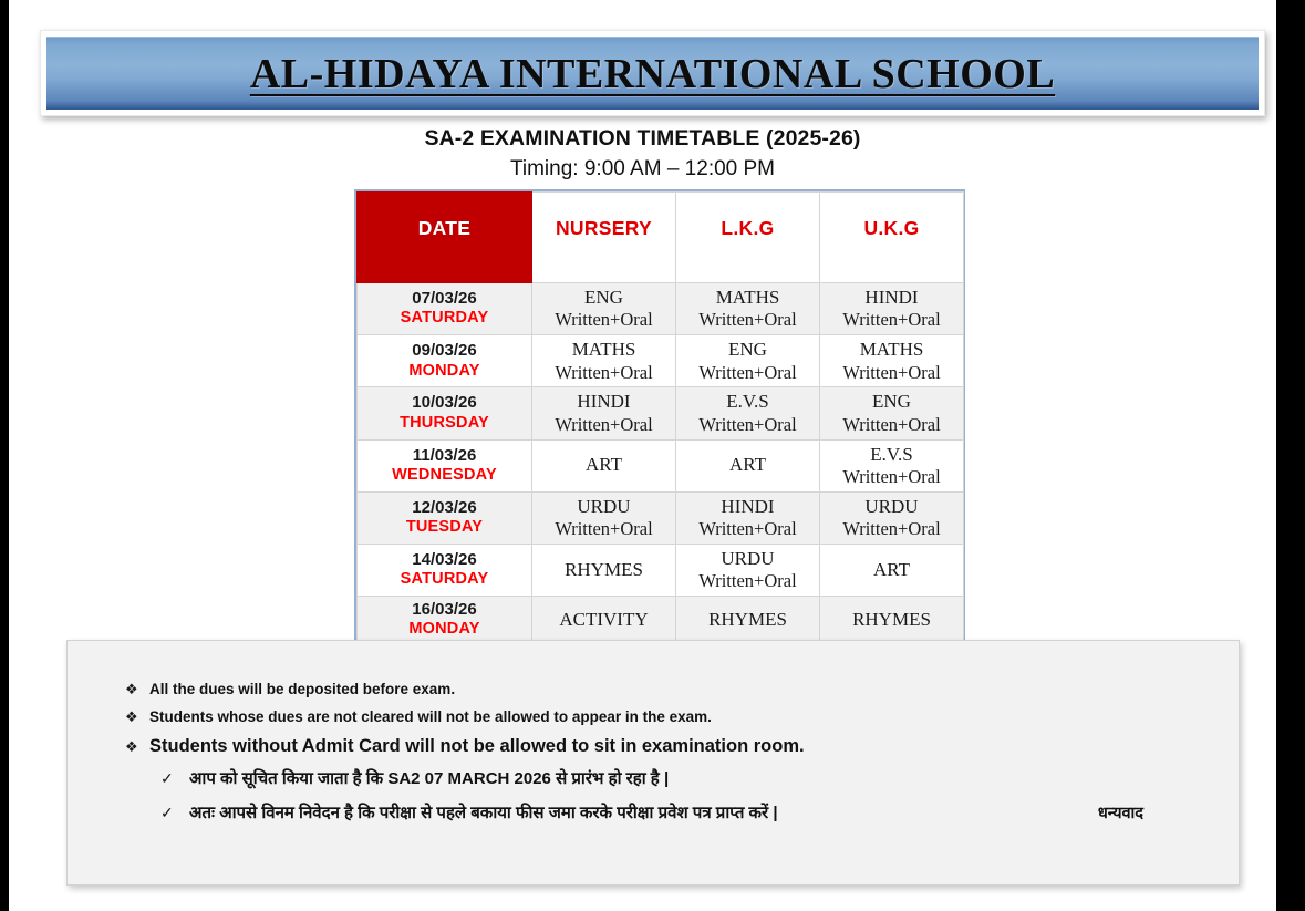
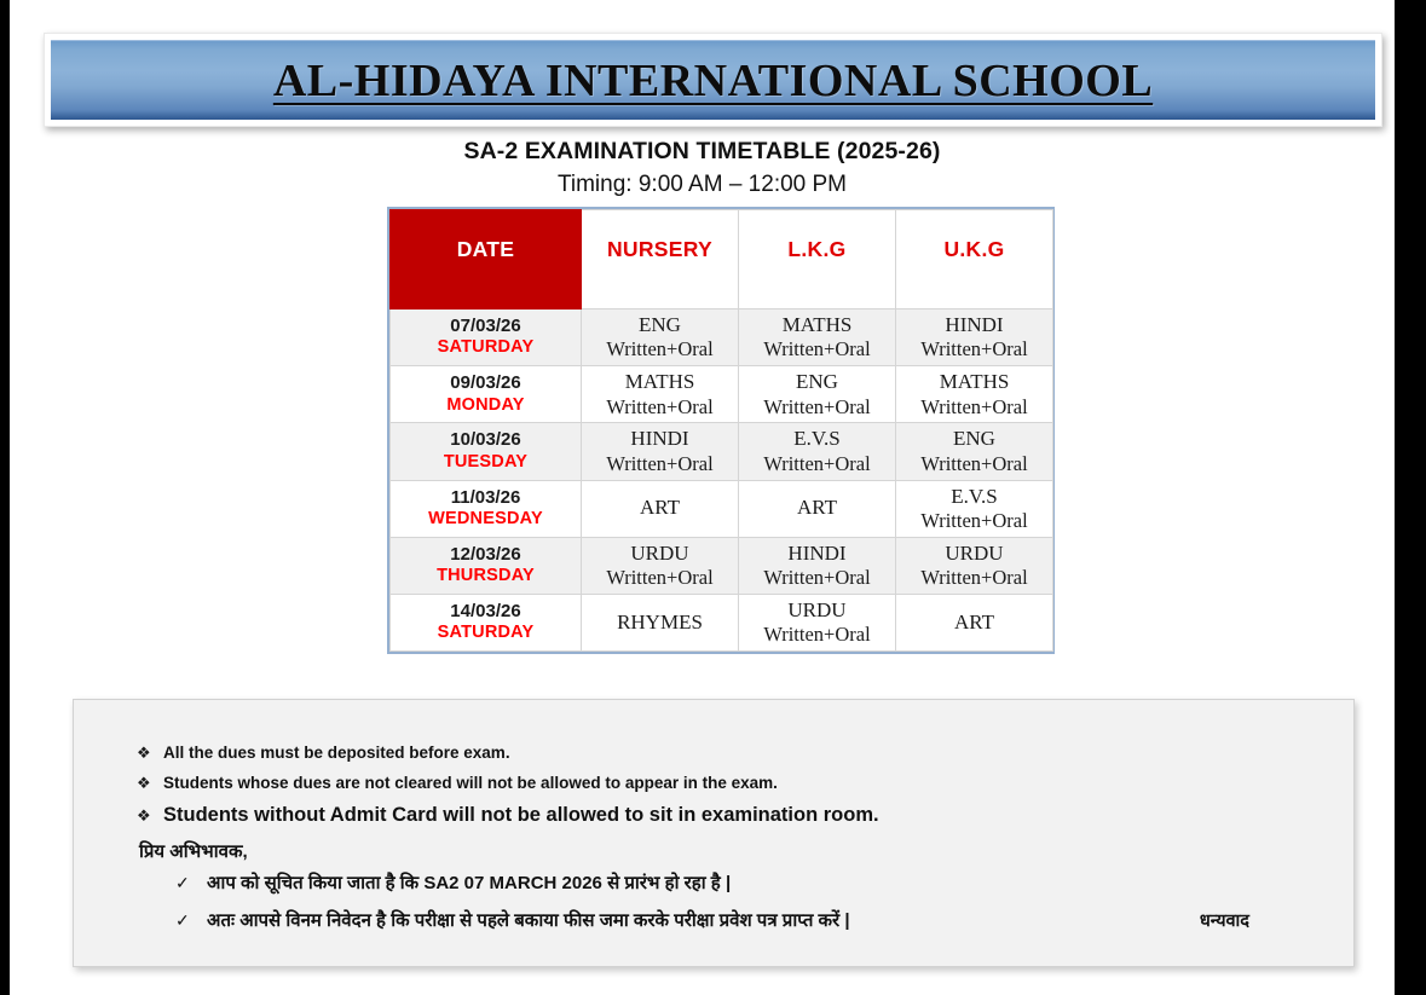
  AL-HIDAYA INTERNATIONAL SCHOOL
  SA-2 EXAMINATION TIMETABLE (2025-26)
  Timing: 9:00 AM – 12:00 PM
  DATE	NURSERY	L.K.G	U.K.G
  07/03/26SATURDAY	ENGWritten+Oral	MATHSWritten+Oral	HINDIWritten+Oral
  09/03/26MONDAY	MATHSWritten+Oral	ENGWritten+Oral	MATHSWritten+Oral
- 10/03/26THURSDAY	HINDIWritten+Oral	E.V.SWritten+Oral	ENGWritten+Oral
+ 10/03/26TUESDAY	HINDIWritten+Oral	E.V.SWritten+Oral	ENGWritten+Oral
  11/03/26WEDNESDAY	ART	ART	E.V.SWritten+Oral
- 12/03/26TUESDAY	URDUWritten+Oral	HINDIWritten+Oral	URDUWritten+Oral
+ 12/03/26THURSDAY	URDUWritten+Oral	HINDIWritten+Oral	URDUWritten+Oral
  14/03/26SATURDAY	RHYMES	URDUWritten+Oral	ART
- 16/03/26MONDAY	ACTIVITY	RHYMES	RHYMES
  ❖
- All the dues will be deposited before exam.
+ All the dues must be deposited before exam.
  ❖
  Students whose dues are not cleared will not be allowed to appear in the exam.
  ❖
  Students without Admit Card will not be allowed to sit in examination room.
+ प्रिय अभिभावक,
  ✓
  आप को सूचित किया जाता है कि SA2 07 MARCH 2026 से प्रारंभ हो रहा है |
  ✓
  अतः आपसे विनम निवेदन है कि परीक्षा से पहले बकाया फीस जमा करके परीक्षा प्रवेश पत्र प्राप्त करें |
  धन्यवाद
